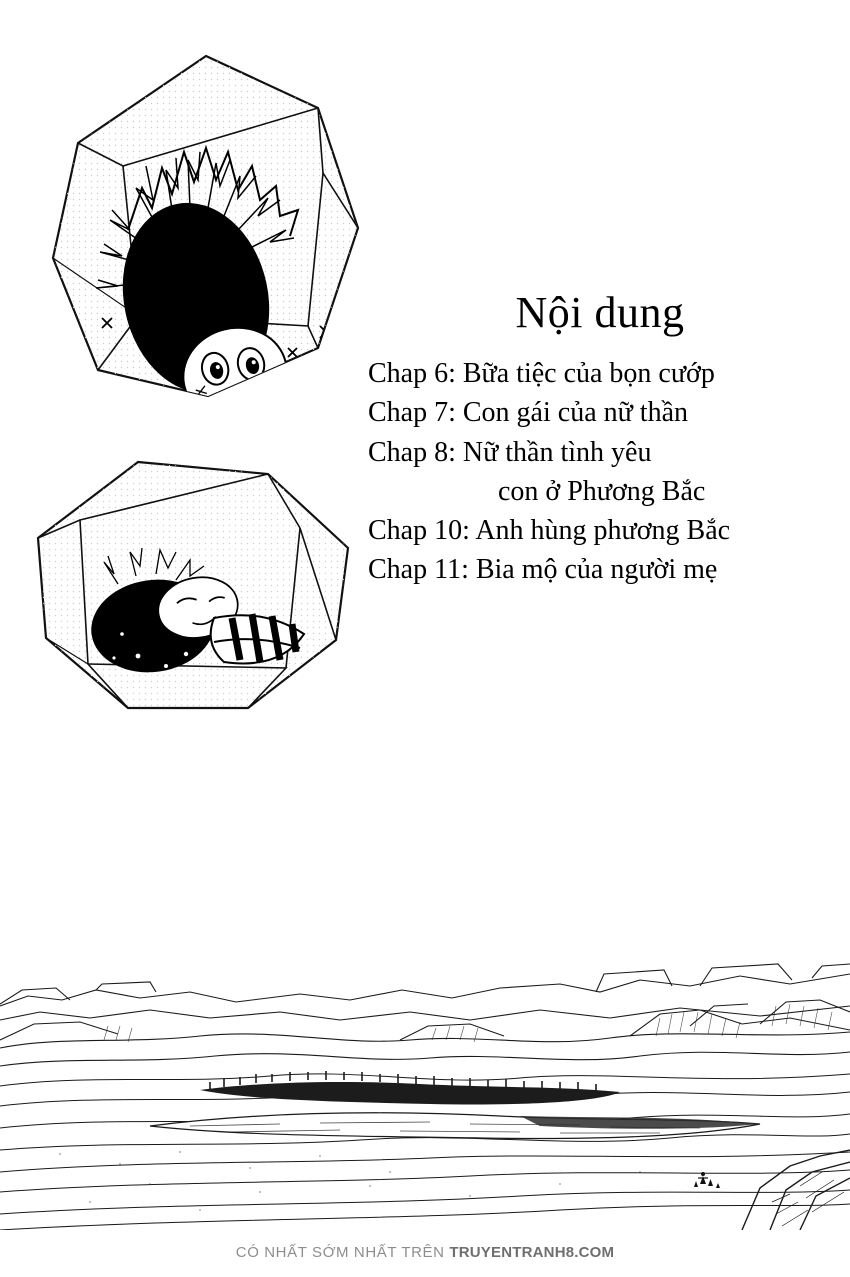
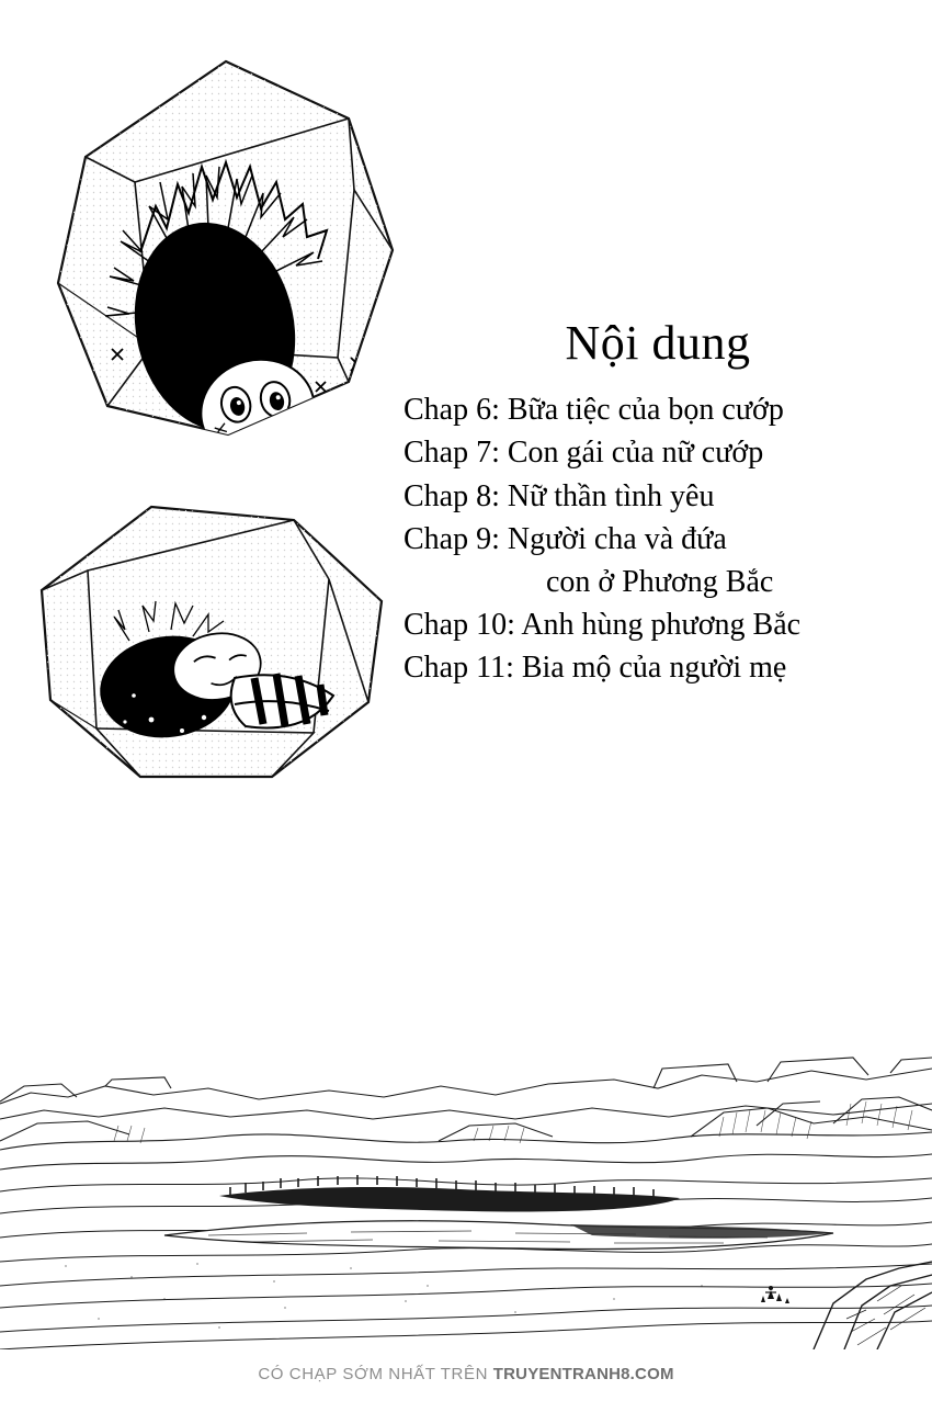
  Nội dung
  Chap 6: Bữa tiệc của bọn cướp
- Chap 7: Con gái của nữ thần
+ Chap 7: Con gái của nữ cướp
  Chap 8: Nữ thần tình yêu
+ Chap 9: Người cha và đứa
  con ở Phương Bắc
  Chap 10: Anh hùng phương Bắc
  Chap 11: Bia mộ của người mẹ
- CÓ NHẤT SỚM NHẤT TRÊN TRUYENTRANH8.COM
+ CÓ CHẠP SỚM NHẤT TRÊN TRUYENTRANH8.COM
